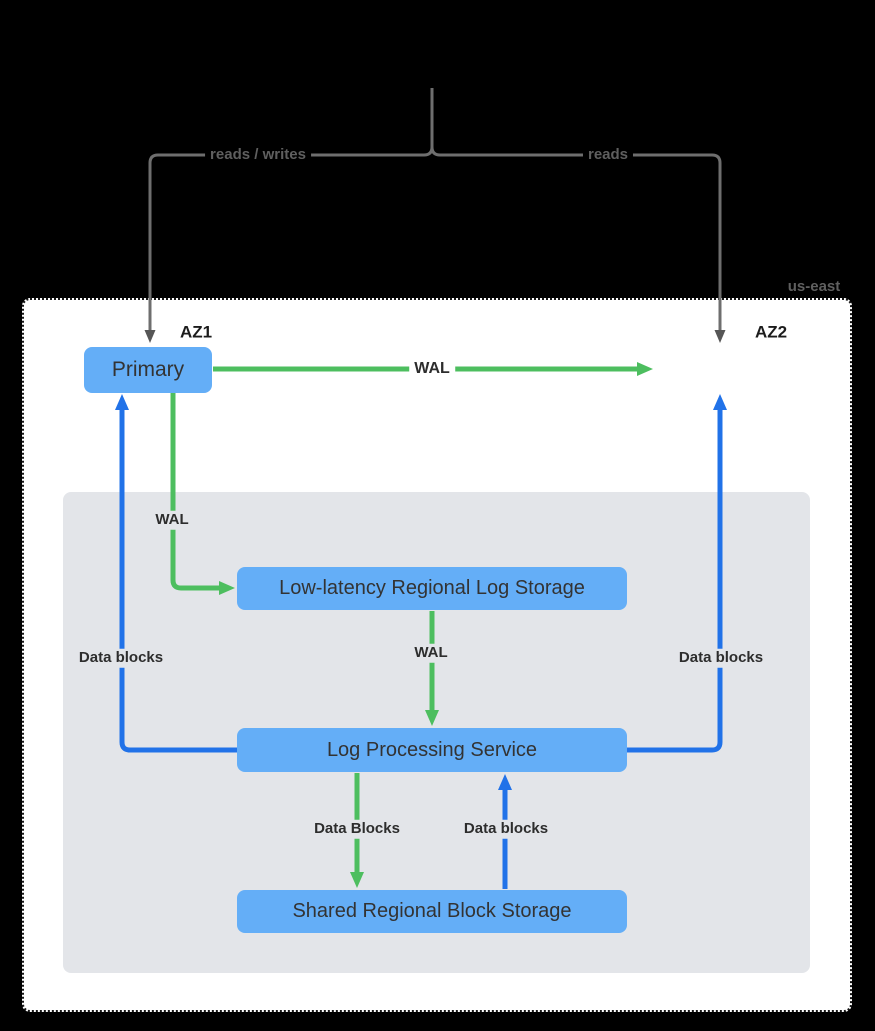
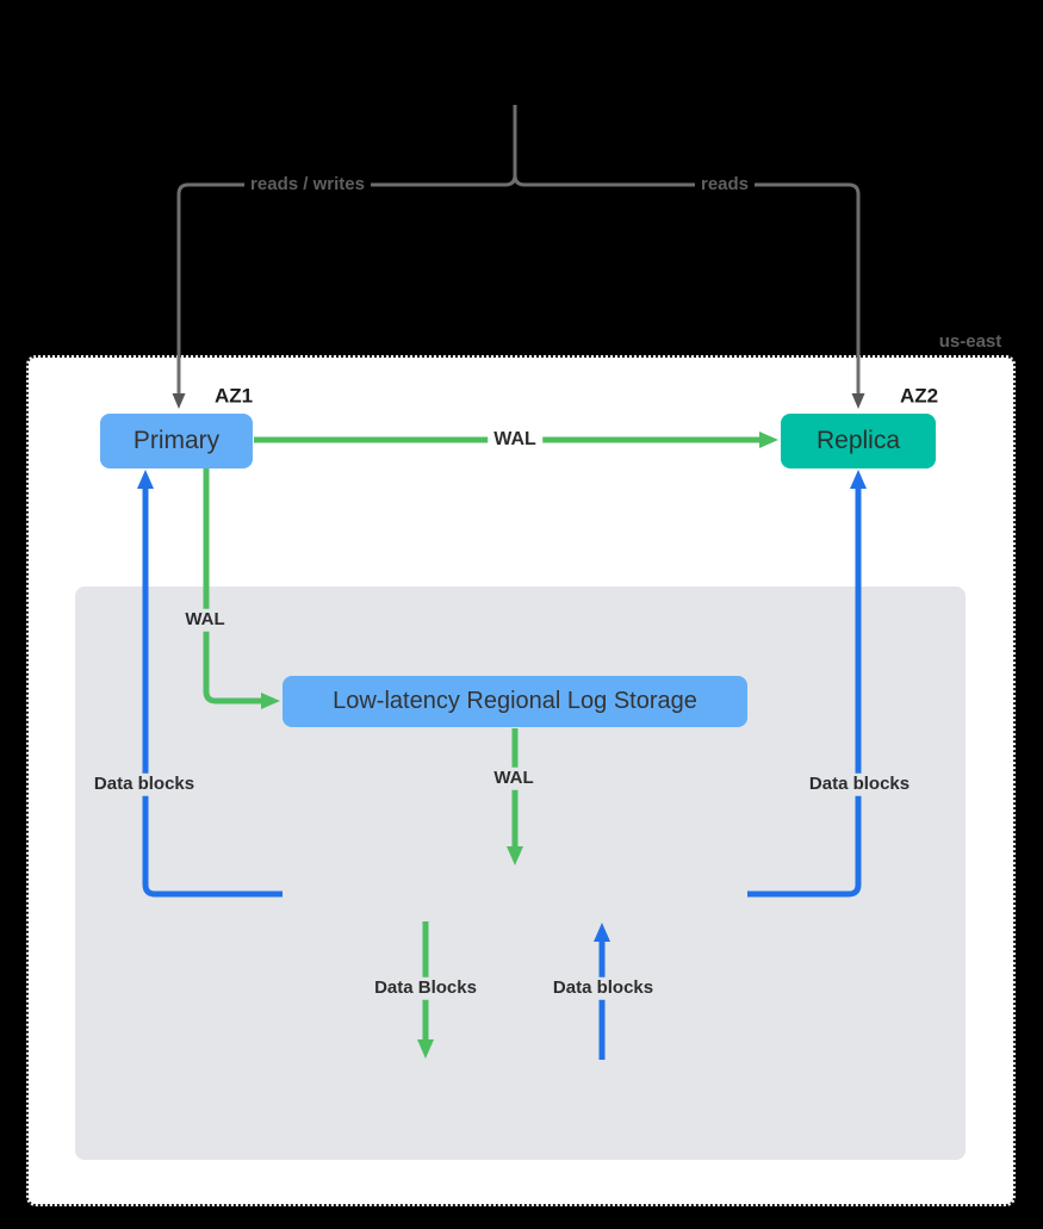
  Primary
+ Replica
  Low-latency Regional Log Storage
- Log Processing Service
- Shared Regional Block Storage
  reads / writes
  reads
  us-east
  AZ1
  AZ2
  WAL
  WAL
  WAL
  Data blocks
  Data blocks
  Data Blocks
  Data blocks
